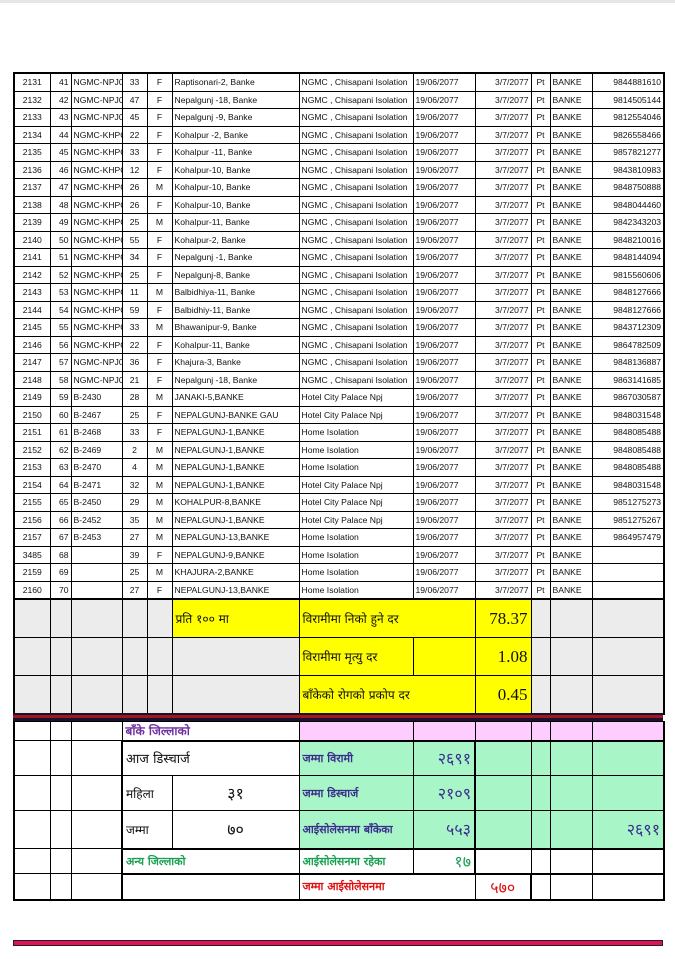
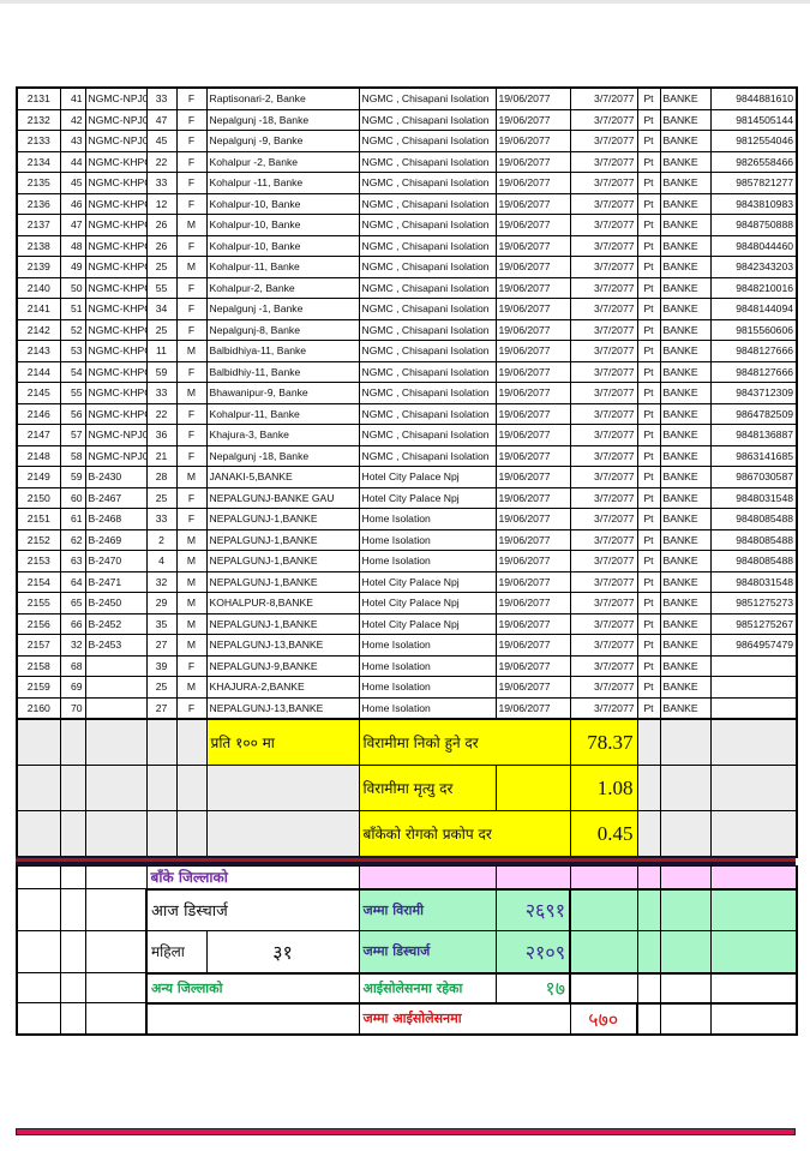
  2131	41	NGMC-NPJ0	33	F	Raptisonari-2, Banke	NGMC , Chisapani Isolation	19/06/2077	3/7/2077	Pt	BANKE	9844881610
  2132	42	NGMC-NPJ0	47	F	Nepalgunj -18, Banke	NGMC , Chisapani Isolation	19/06/2077	3/7/2077	Pt	BANKE	9814505144
  2133	43	NGMC-NPJ0	45	F	Nepalgunj -9, Banke	NGMC , Chisapani Isolation	19/06/2077	3/7/2077	Pt	BANKE	9812554046
  2134	44	NGMC-KHP	22	F	Kohalpur -2, Banke	NGMC , Chisapani Isolation	19/06/2077	3/7/2077	Pt	BANKE	9826558466
  2135	45	NGMC-KHP	33	F	Kohalpur -11, Banke	NGMC , Chisapani Isolation	19/06/2077	3/7/2077	Pt	BANKE	9857821277
  2136	46	NGMC-KHP	12	F	Kohalpur-10, Banke	NGMC , Chisapani Isolation	19/06/2077	3/7/2077	Pt	BANKE	9843810983
  2137	47	NGMC-KHP	26	M	Kohalpur-10, Banke	NGMC , Chisapani Isolation	19/06/2077	3/7/2077	Pt	BANKE	9848750888
  2138	48	NGMC-KHP	26	F	Kohalpur-10, Banke	NGMC , Chisapani Isolation	19/06/2077	3/7/2077	Pt	BANKE	9848044460
  2139	49	NGMC-KHP	25	M	Kohalpur-11, Banke	NGMC , Chisapani Isolation	19/06/2077	3/7/2077	Pt	BANKE	9842343203
  2140	50	NGMC-KHP	55	F	Kohalpur-2, Banke	NGMC , Chisapani Isolation	19/06/2077	3/7/2077	Pt	BANKE	9848210016
  2141	51	NGMC-KHP	34	F	Nepalgunj -1, Banke	NGMC , Chisapani Isolation	19/06/2077	3/7/2077	Pt	BANKE	9848144094
  2142	52	NGMC-KHP	25	F	Nepalgunj-8, Banke	NGMC , Chisapani Isolation	19/06/2077	3/7/2077	Pt	BANKE	9815560606
  2143	53	NGMC-KHP	11	M	Balbidhiya-11, Banke	NGMC , Chisapani Isolation	19/06/2077	3/7/2077	Pt	BANKE	9848127666
  2144	54	NGMC-KHP	59	F	Balbidhiy-11, Banke	NGMC , Chisapani Isolation	19/06/2077	3/7/2077	Pt	BANKE	9848127666
  2145	55	NGMC-KHP	33	M	Bhawanipur-9, Banke	NGMC , Chisapani Isolation	19/06/2077	3/7/2077	Pt	BANKE	9843712309
  2146	56	NGMC-KHP	22	F	Kohalpur-11, Banke	NGMC , Chisapani Isolation	19/06/2077	3/7/2077	Pt	BANKE	9864782509
  2147	57	NGMC-NPJ0	36	F	Khajura-3, Banke	NGMC , Chisapani Isolation	19/06/2077	3/7/2077	Pt	BANKE	9848136887
  2148	58	NGMC-NPJ0	21	F	Nepalgunj -18, Banke	NGMC , Chisapani Isolation	19/06/2077	3/7/2077	Pt	BANKE	9863141685
  2149	59	B-2430	28	M	JANAKI-5,BANKE	Hotel City Palace Npj	19/06/2077	3/7/2077	Pt	BANKE	9867030587
  2150	60	B-2467	25	F	NEPALGUNJ-BANKE GAU	Hotel City Palace Npj	19/06/2077	3/7/2077	Pt	BANKE	9848031548
  2151	61	B-2468	33	F	NEPALGUNJ-1,BANKE	Home Isolation	19/06/2077	3/7/2077	Pt	BANKE	9848085488
  2152	62	B-2469	2	M	NEPALGUNJ-1,BANKE	Home Isolation	19/06/2077	3/7/2077	Pt	BANKE	9848085488
  2153	63	B-2470	4	M	NEPALGUNJ-1,BANKE	Home Isolation	19/06/2077	3/7/2077	Pt	BANKE	9848085488
  2154	64	B-2471	32	M	NEPALGUNJ-1,BANKE	Hotel City Palace Npj	19/06/2077	3/7/2077	Pt	BANKE	9848031548
  2155	65	B-2450	29	M	KOHALPUR-8,BANKE	Hotel City Palace Npj	19/06/2077	3/7/2077	Pt	BANKE	9851275273
  2156	66	B-2452	35	M	NEPALGUNJ-1,BANKE	Hotel City Palace Npj	19/06/2077	3/7/2077	Pt	BANKE	9851275267
- 2157	67	B-2453	27	M	NEPALGUNJ-13,BANKE	Home Isolation	19/06/2077	3/7/2077	Pt	BANKE	9864957479
+ 2157	32	B-2453	27	M	NEPALGUNJ-13,BANKE	Home Isolation	19/06/2077	3/7/2077	Pt	BANKE	9864957479
- 3485	68		39	F	NEPALGUNJ-9,BANKE	Home Isolation	19/06/2077	3/7/2077	Pt	BANKE
+ 2158	68		39	F	NEPALGUNJ-9,BANKE	Home Isolation	19/06/2077	3/7/2077	Pt	BANKE
  2159	69		25	M	KHAJURA-2,BANKE	Home Isolation	19/06/2077	3/7/2077	Pt	BANKE
  2160	70		27	F	NEPALGUNJ-13,BANKE	Home Isolation	19/06/2077	3/7/2077	Pt	BANKE
  					प्रति १०० मा	विरामीमा निको हुने दर	78.37
  						विरामीमा मृत्यु दर		1.08
  						बाँकेको रोगको प्रकोप दर	0.45
  			बाँके जिल्लाको
  			आज डिस्चार्ज	जम्मा विरामी	२६९१
  			महिला	३१	जम्मा डिस्चार्ज	२१०९
- 			जम्मा	७०	आईसोलेसनमा बाँकेका	५५३				२६९१
  			अन्य जिल्लाको	आईसोलेसनमा रहेका	१७
  				जम्मा आईसोलेसनमा	५७०
